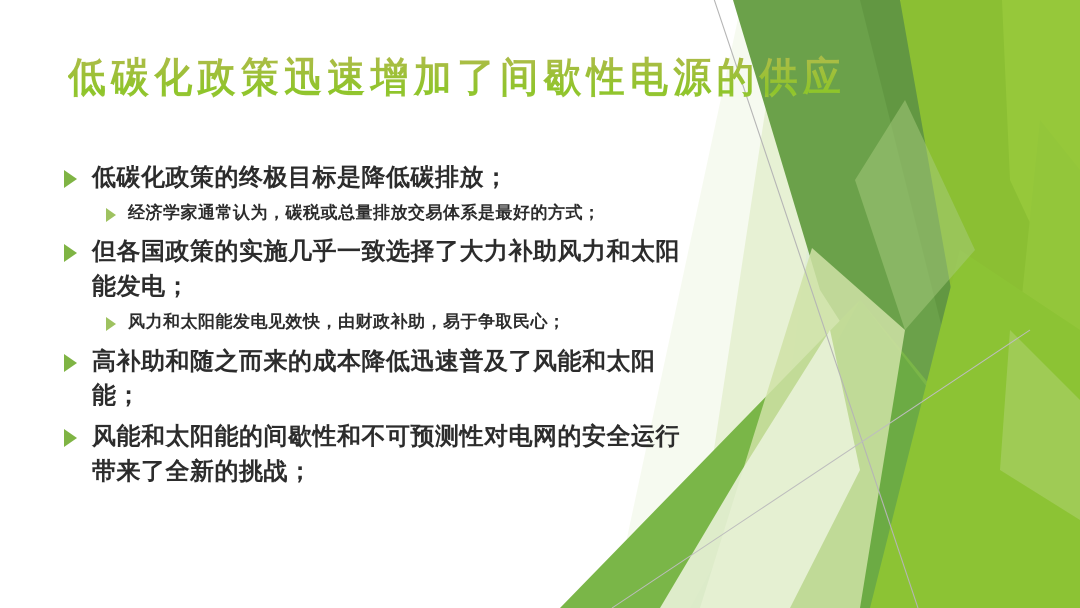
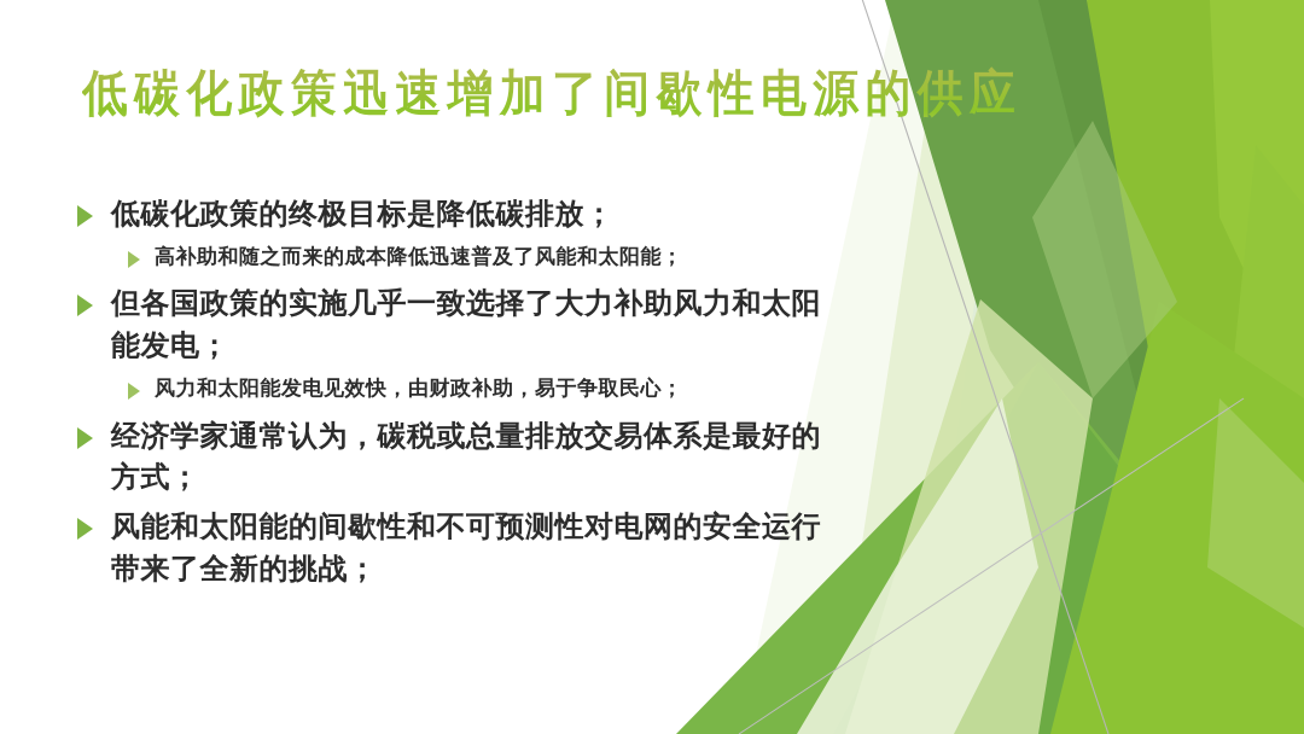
  低碳化政策迅速增加了间歇性电源的供应
  低碳化政策的终极目标是降低碳排放；
- 经济学家通常认为，碳税或总量排放交易体系是最好的方式；
+ 高补助和随之而来的成本降低迅速普及了风能和太阳能；
  但各国政策的实施几乎一致选择了大力补助风力和太阳能发电；
  风力和太阳能发电见效快，由财政补助，易于争取民心；
- 高补助和随之而来的成本降低迅速普及了风能和太阳能；
+ 经济学家通常认为，碳税或总量排放交易体系是最好的方式；
  风能和太阳能的间歇性和不可预测性对电网的安全运行带来了全新的挑战；
